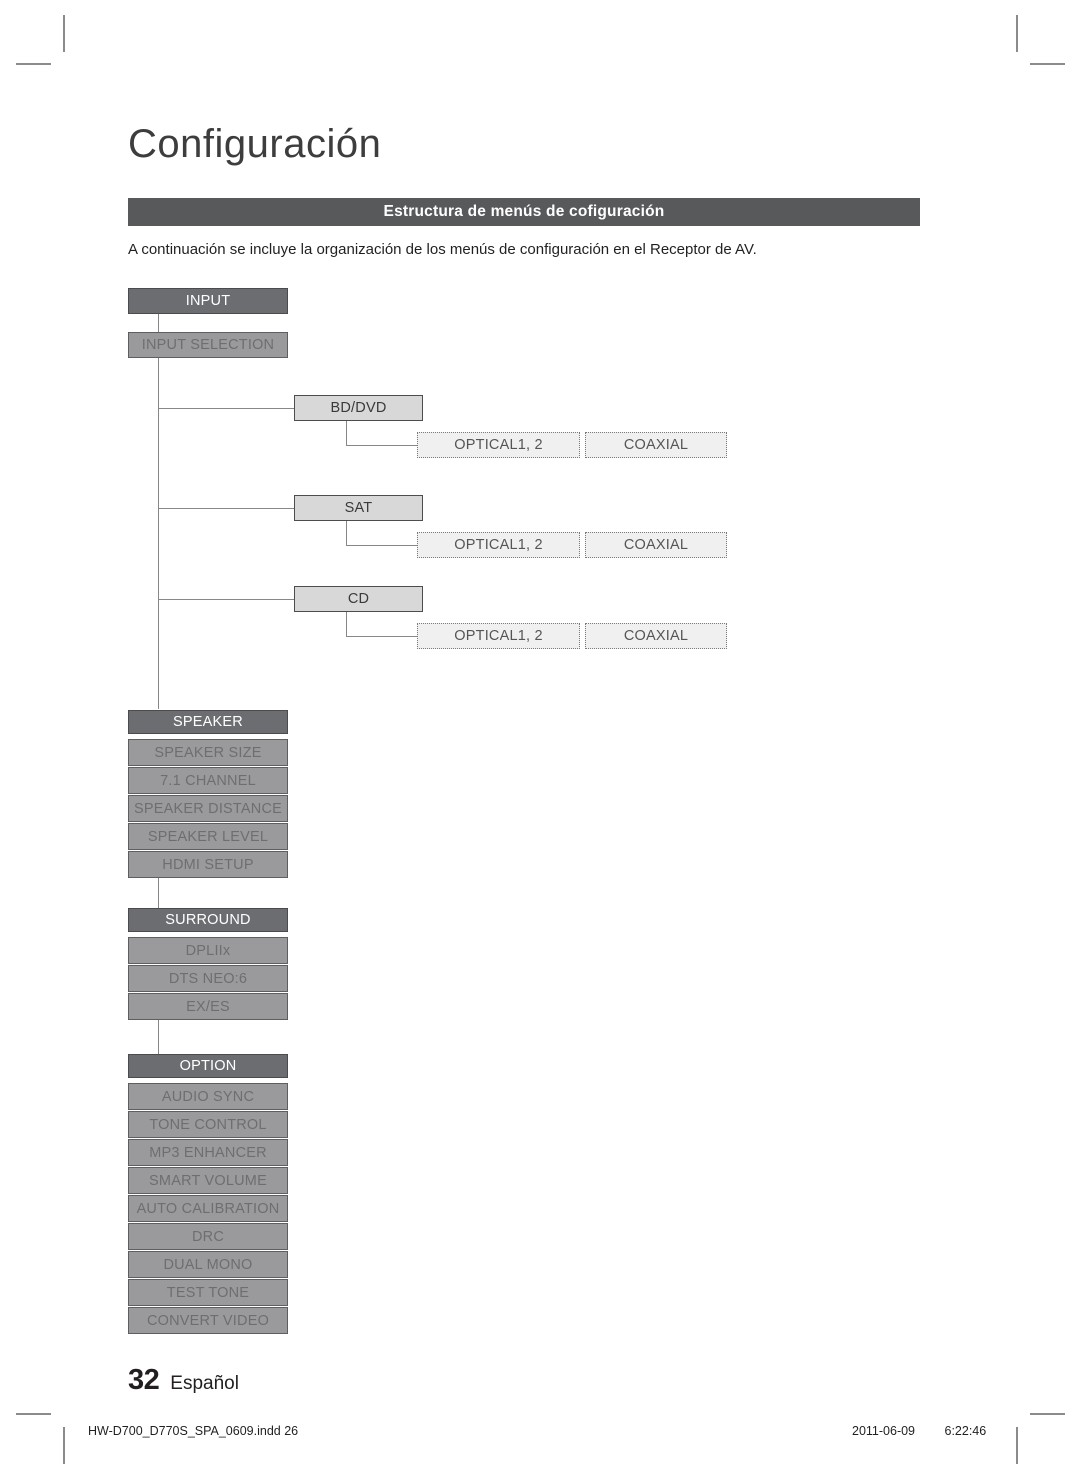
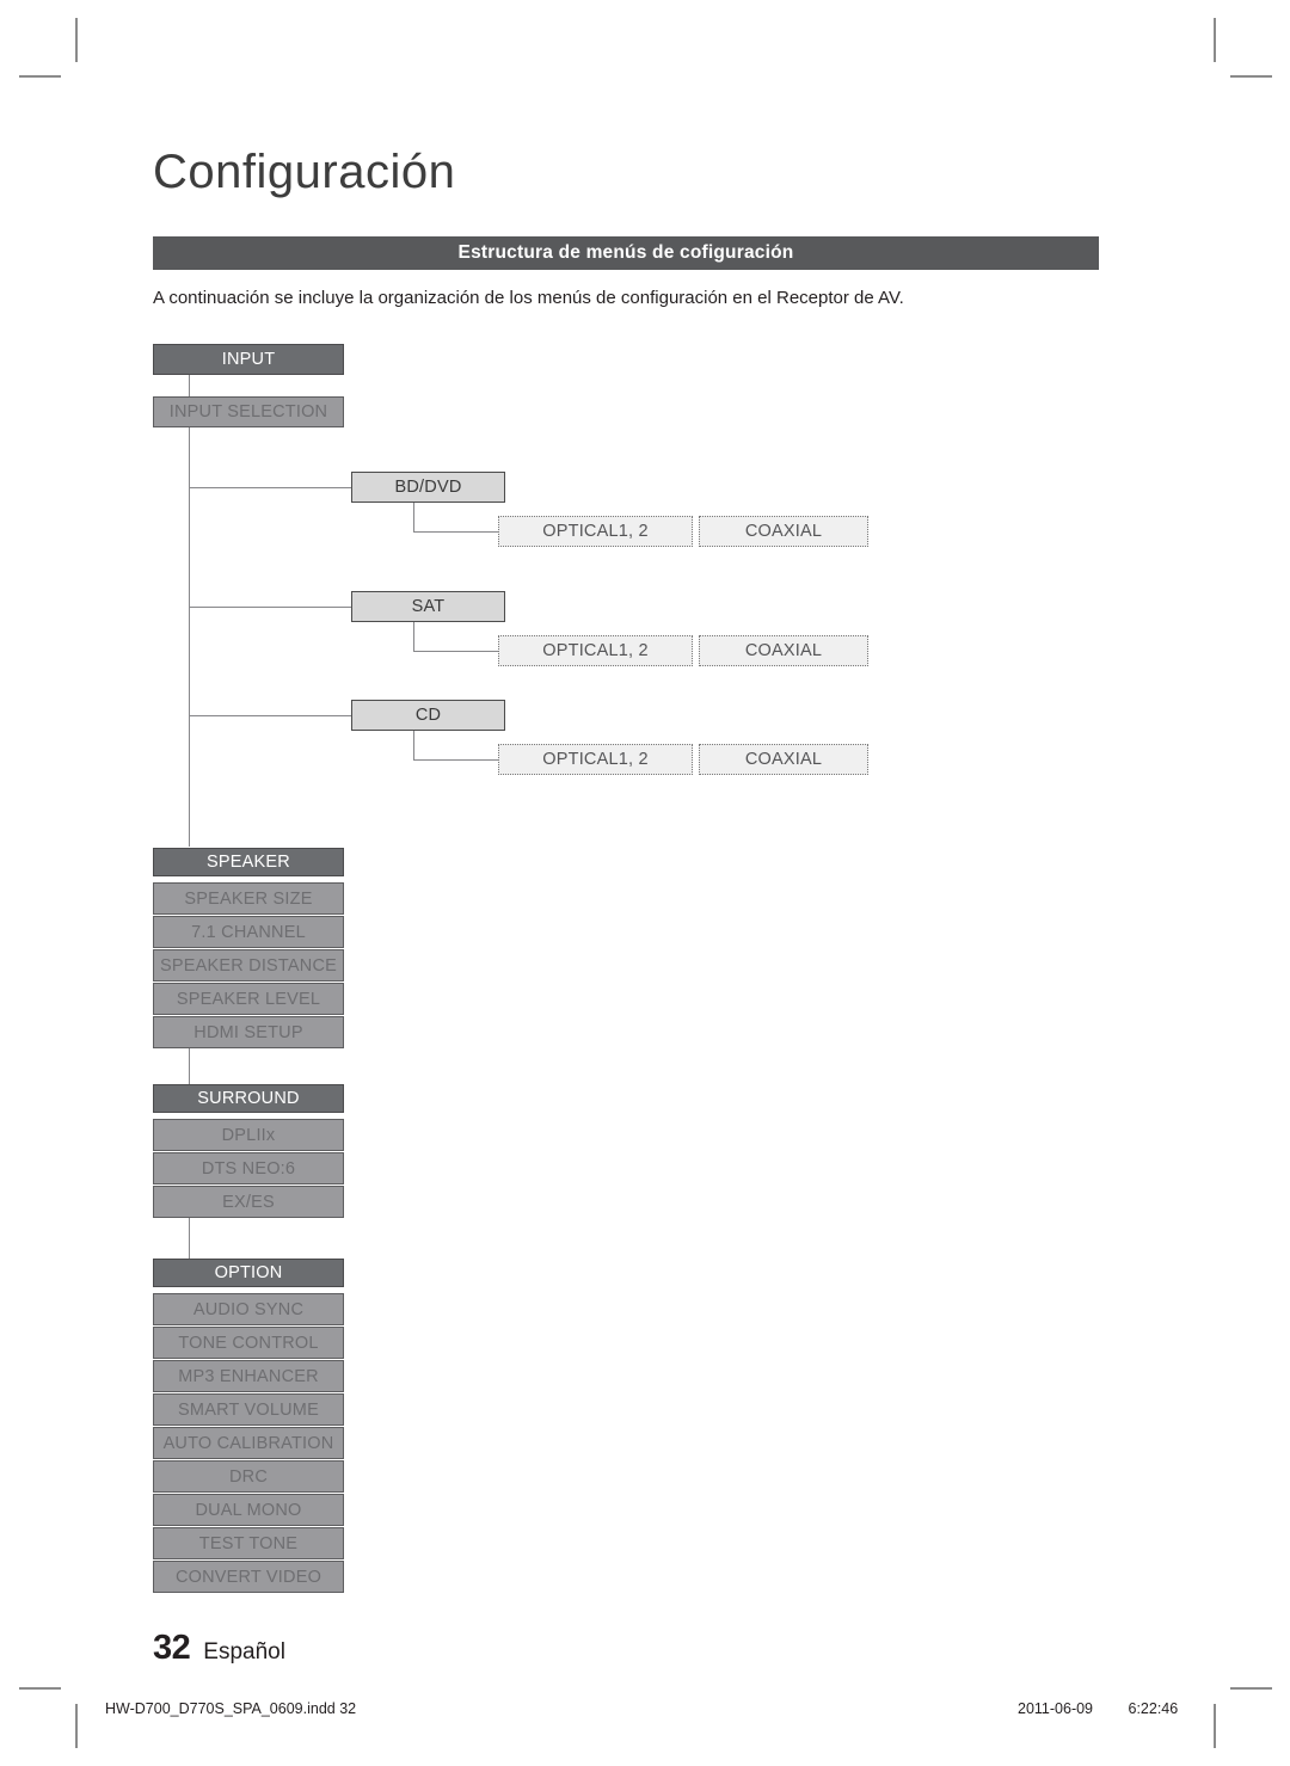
  Configuración
  Estructura de menús de cofiguración
  A continuación se incluye la organización de los menús de configuración en el Receptor de AV.
  INPUT
  INPUT SELECTION
  BD/DVD
  OPTICAL1, 2
  COAXIAL
  SAT
  OPTICAL1, 2
  COAXIAL
  CD
  OPTICAL1, 2
  COAXIAL
  SPEAKER
  SPEAKER SIZE
  7.1 CHANNEL
  SPEAKER DISTANCE
  SPEAKER LEVEL
  HDMI SETUP
  SURROUND
  DPLIIx
  DTS NEO:6
  EX/ES
  OPTION
  AUDIO SYNC
  TONE CONTROL
  MP3 ENHANCER
  SMART VOLUME
  AUTO CALIBRATION
  DRC
  DUAL MONO
  TEST TONE
  CONVERT VIDEO
  32
  Español
- HW-D700_D770S_SPA_0609.indd 26
+ HW-D700_D770S_SPA_0609.indd 32
  2011-06-09 6:22:46
